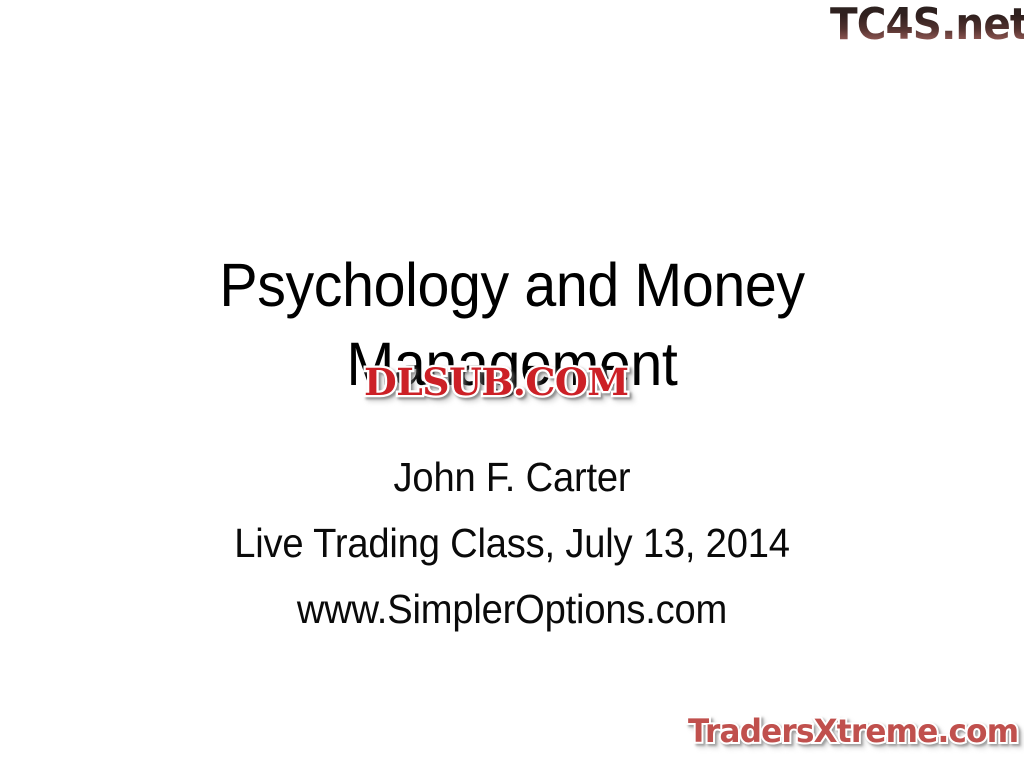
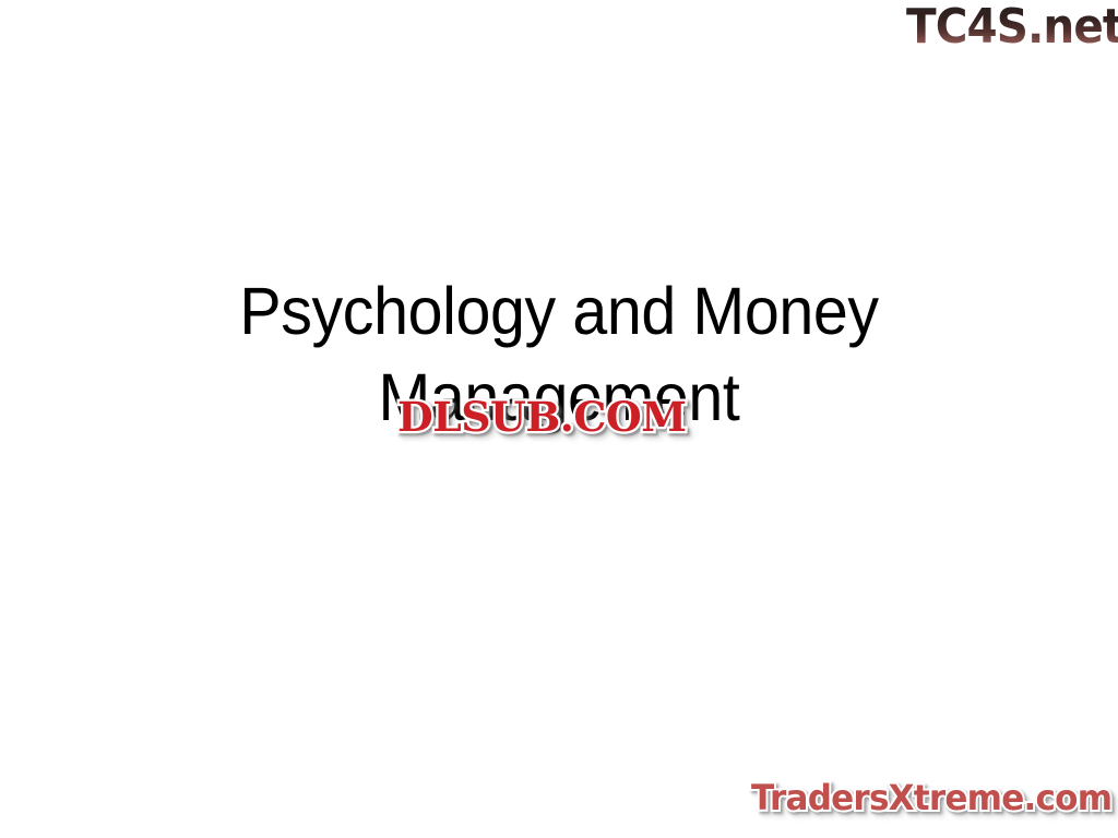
  TC4S.net
  Psychology and Money
  Management
  DLSUB.COM
- John F. Carter
- Live Trading Class, July 13, 2014
- www.SimplerOptions.com
  TradersXtreme.com
